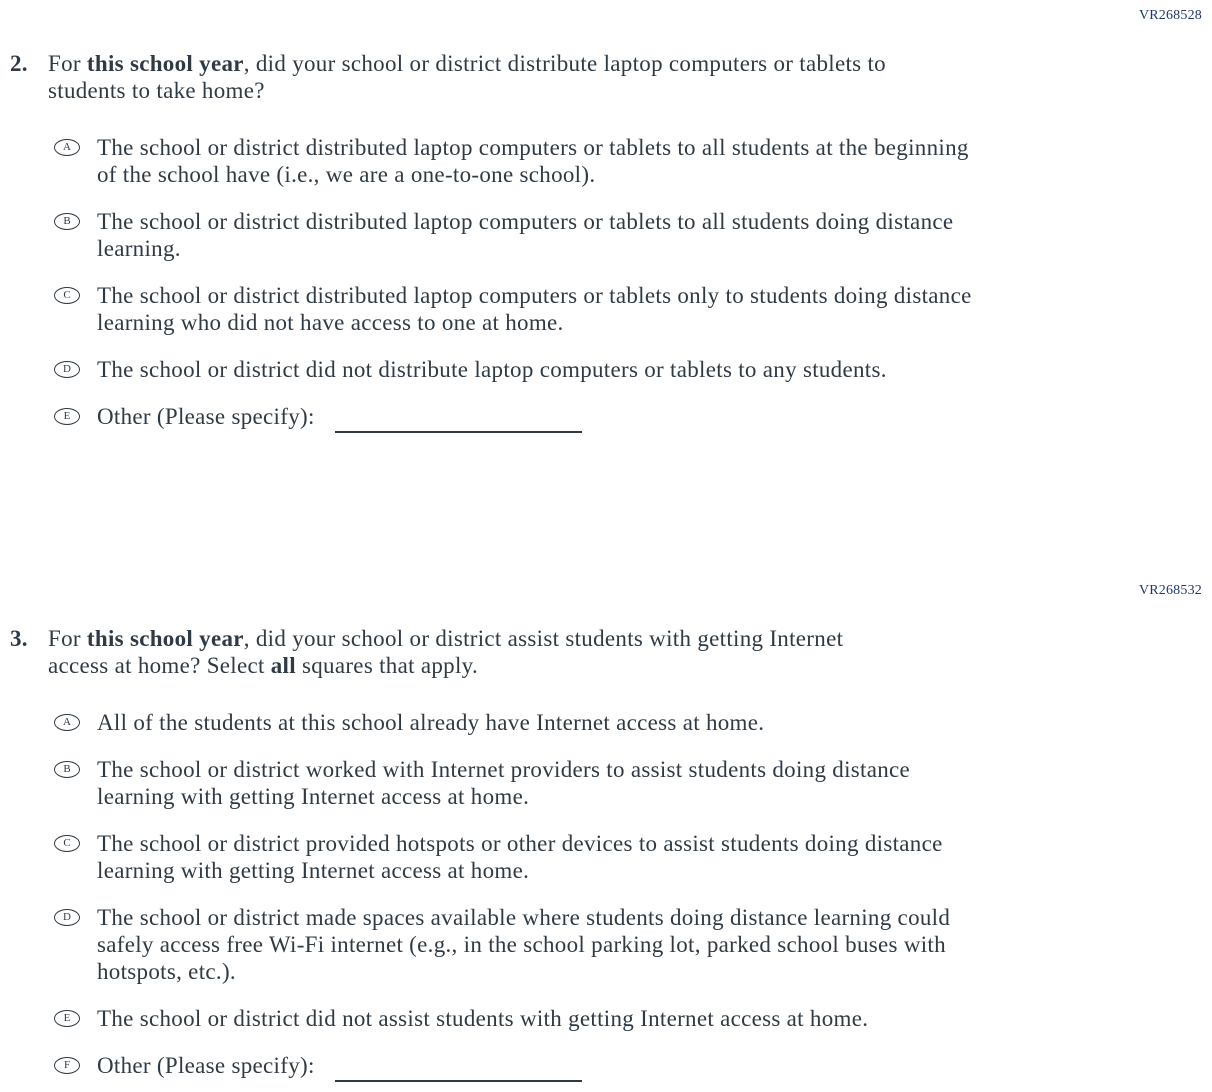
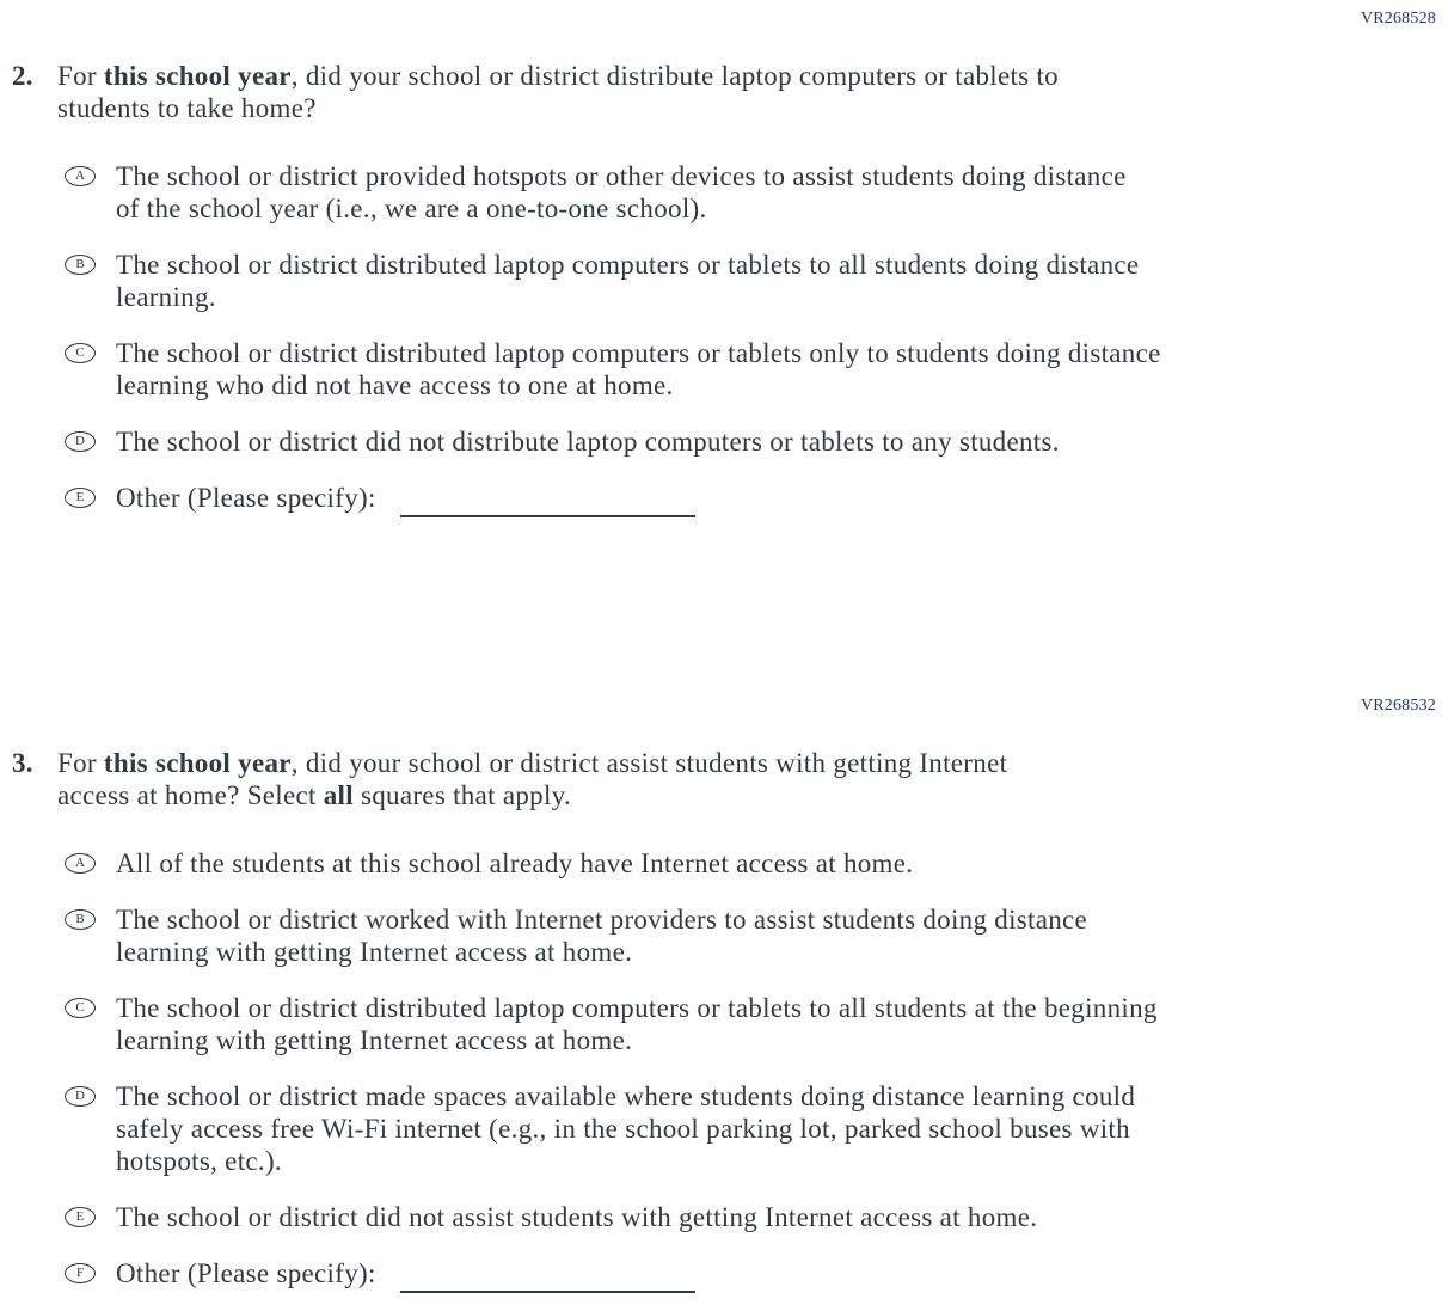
  VR268528
  2.
  For this school year, did your school or district distribute laptop computers or tablets to
  students to take home?
  A
- The school or district distributed laptop computers or tablets to all students at the beginning
+ The school or district provided hotspots or other devices to assist students doing distance
- of the school have (i.e., we are a one-to-one school).
+ of the school year (i.e., we are a one-to-one school).
  B
  The school or district distributed laptop computers or tablets to all students doing distance
  learning.
  C
  The school or district distributed laptop computers or tablets only to students doing distance
  learning who did not have access to one at home.
  D
  The school or district did not distribute laptop computers or tablets to any students.
  E
  Other (Please specify):
  VR268532
  3.
  For this school year, did your school or district assist students with getting Internet
  access at home? Select all squares that apply.
  A
  All of the students at this school already have Internet access at home.
  B
  The school or district worked with Internet providers to assist students doing distance
  learning with getting Internet access at home.
  C
- The school or district provided hotspots or other devices to assist students doing distance
+ The school or district distributed laptop computers or tablets to all students at the beginning
  learning with getting Internet access at home.
  D
  The school or district made spaces available where students doing distance learning could
  safely access free Wi-Fi internet (e.g., in the school parking lot, parked school buses with
  hotspots, etc.).
  E
  The school or district did not assist students with getting Internet access at home.
  F
  Other (Please specify):
